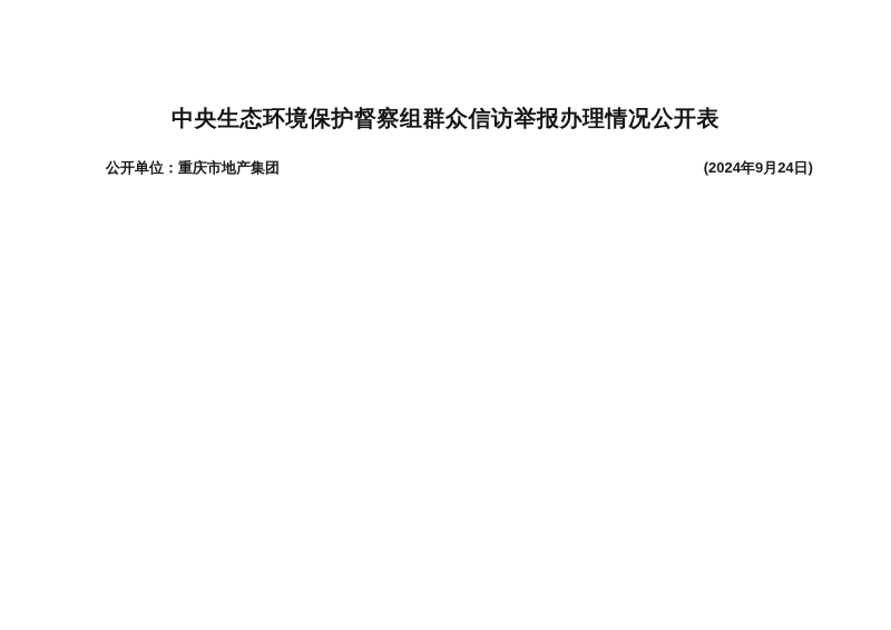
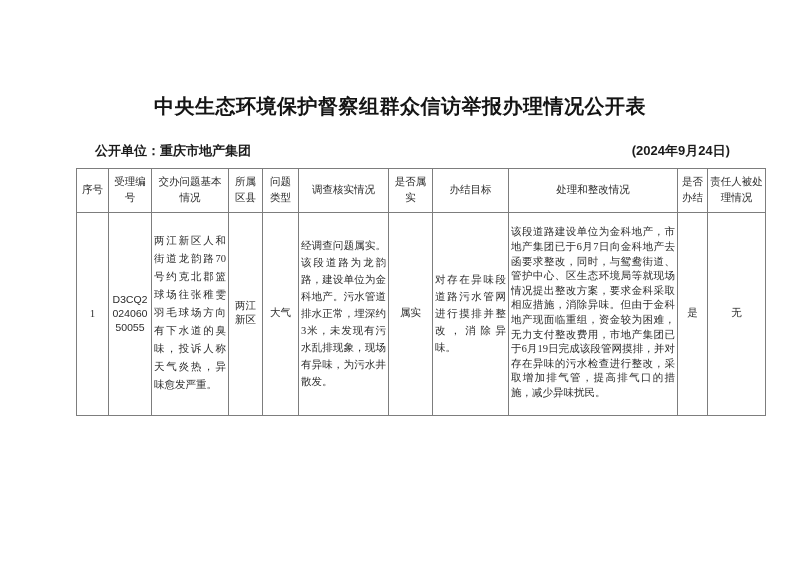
  中央生态环境保护督察组群众信访举报办理情况公开表
  公开单位：重庆市地产集团
  (2024年9月24日)
+ 序号	受理编号	交办问题基本情况	所属区县	问题类型	调查核实情况	是否属实	办结目标	处理和整改情况	是否办结	责任人被处理情况
+ 1	D3CQ202406050055	两江新区人和街道龙韵路70号约克北郡篮球场往张稚雯羽毛球场方向有下水道的臭味，投诉人称天气炎热，异味愈发严重。	两江新区	大气	经调查问题属实。该段道路为龙韵路，建设单位为金科地产。污水管道排水正常，埋深约3米，未发现有污水乱排现象，现场有异味，为污水井散发。	属实	对存在异味段道路污水管网进行摸排并整改，消除异味。	该段道路建设单位为金科地产，市地产集团已于6月7日向金科地产去函要求整改，同时，与鸳鸯街道、管护中心、区生态环境局等就现场情况提出整改方案，要求金科采取相应措施，消除异味。但由于金科地产现面临重组，资金较为困难，无力支付整改费用，市地产集团已于6月19日完成该段管网摸排，并对存在异味的污水检查进行整改，采取增加排气管，提高排气口的措施，减少异味扰民。	是	无
